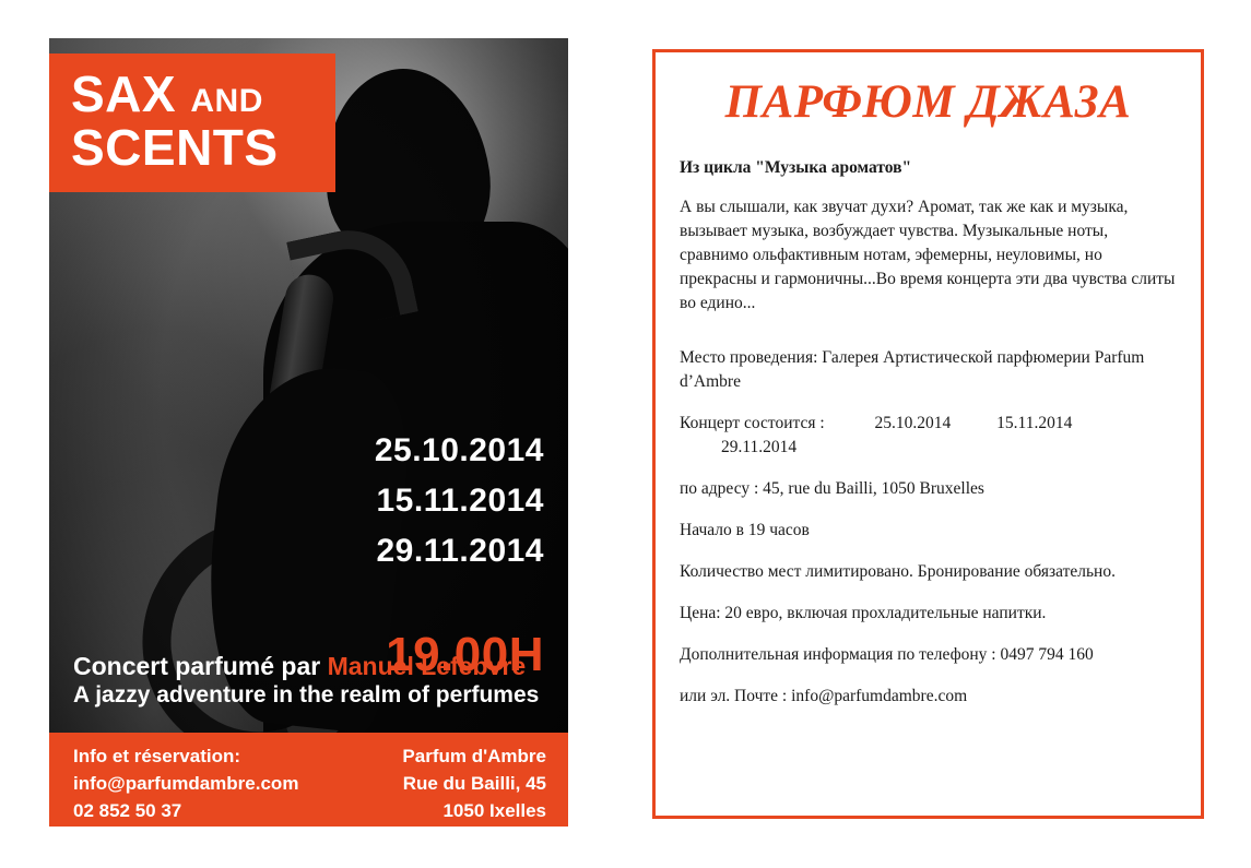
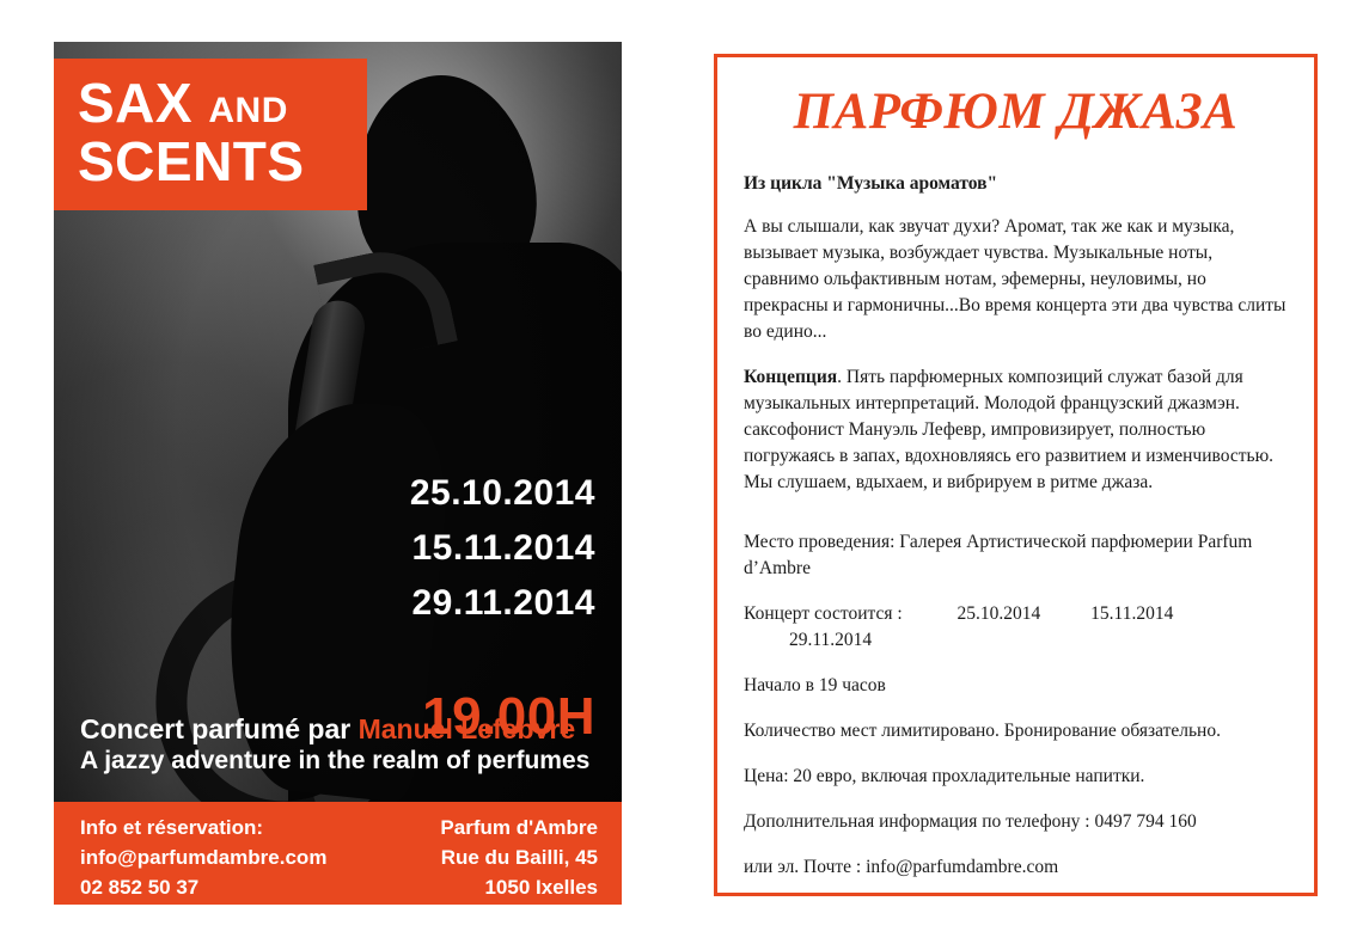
  SAX AND
  SCENTS
  25.10.2014
  15.11.2014
  29.11.2014
  19.00H
  Concert parfumé par Manuel Lefebvre
  A jazzy adventure in the realm of perfumes
  Info et réservation:
  info@parfumdambre.com
  02 852 50 37
  Parfum d'Ambre
  Rue du Bailli, 45
  1050 Ixelles
  ПАРФЮМ ДЖАЗА
  Из цикла "Музыка ароматов"
  А вы слышали, как звучат духи? Аромат, так же как и музыка, вызывает музыка, возбуждает чувства. Музыкальные ноты, сравнимо ольфактивным нотам, эфемерны, неуловимы, но прекрасны и гармоничны...Во время концерта эти два чувства слиты во едино...
+ Концепция. Пять парфюмерных композиций служат базой для музыкальных интерпретаций. Молодой французский джазмэн. саксофонист Мануэль Лефевр, импровизирует, полностью погружаясь в запах, вдохновляясь его развитием и изменчивостью. Мы слушаем, вдыхаем, и вибрируем в ритме джаза.
  Место проведения: Галерея Артистической парфюмерии Parfum d’Ambre
  Концерт состоится : 25.10.2014 15.11.2014 29.11.2014
- по адресу : 45, rue du Bailli, 1050 Bruxelles
  Начало в 19 часов
  Количество мест лимитировано. Бронирование обязательно.
  Цена: 20 евро, включая прохладительные напитки.
  Дополнительная информация по телефону : 0497 794 160
  или эл. Почте : info@parfumdambre.com
